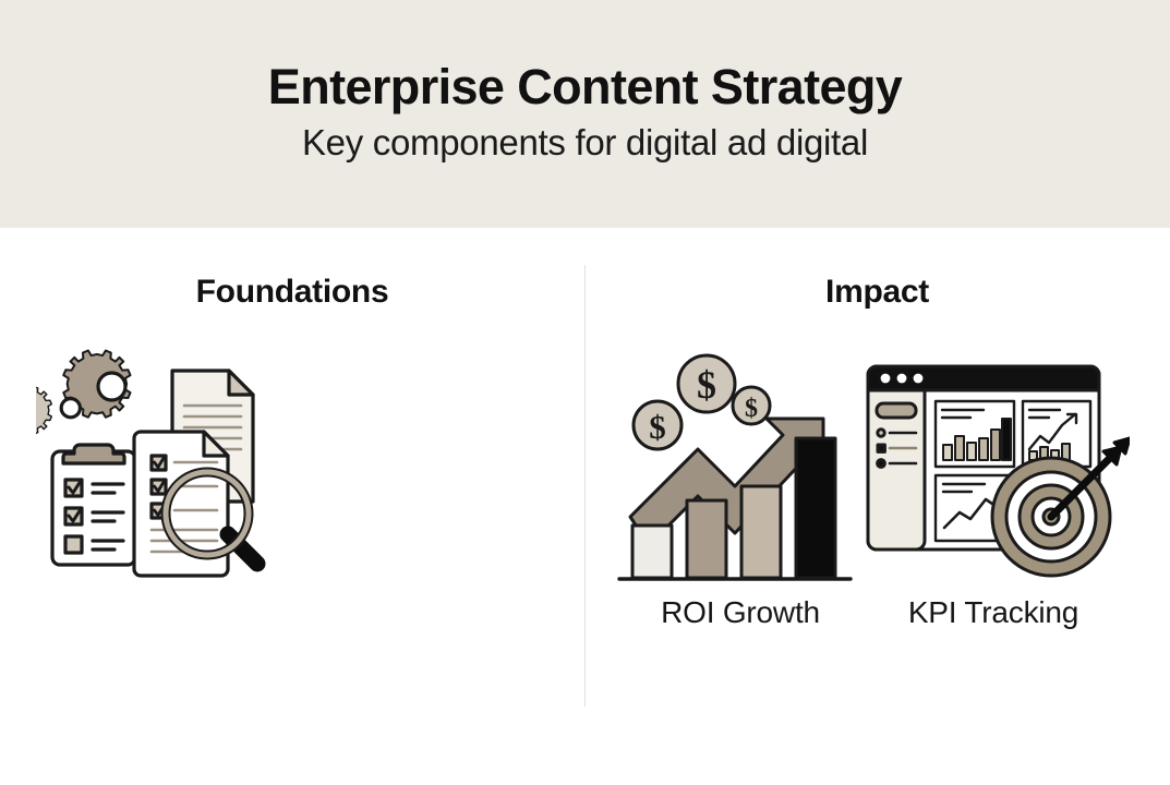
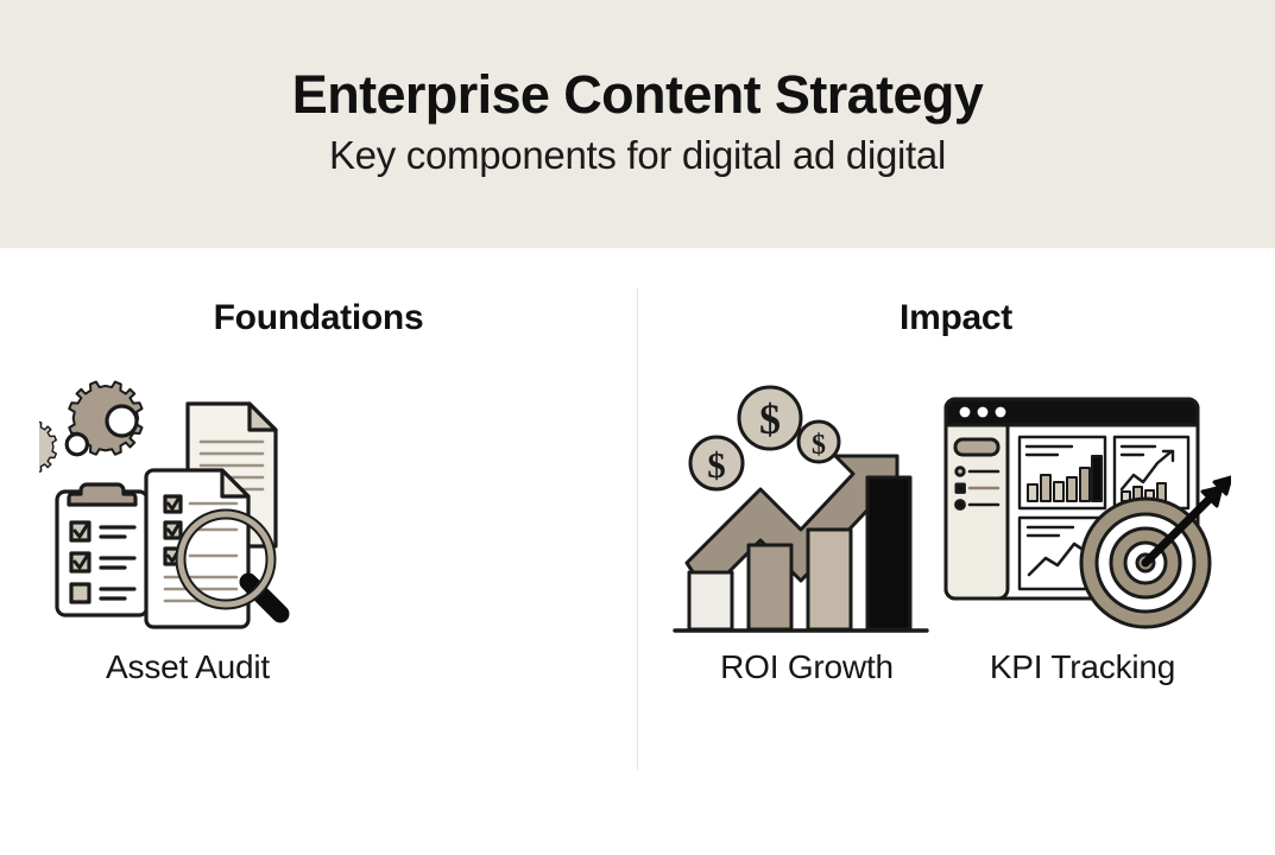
  Enterprise Content Strategy
  Key components for digital ad digital
  Foundations
  Impact
+ Asset Audit
  $
  $
  $
  ROI Growth
  KPI Tracking
